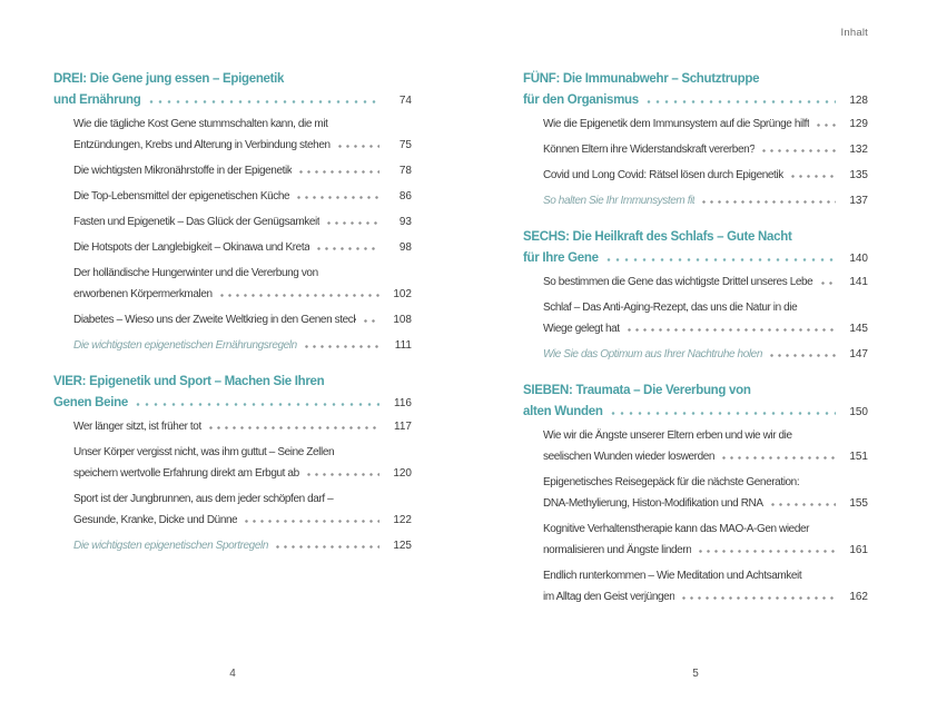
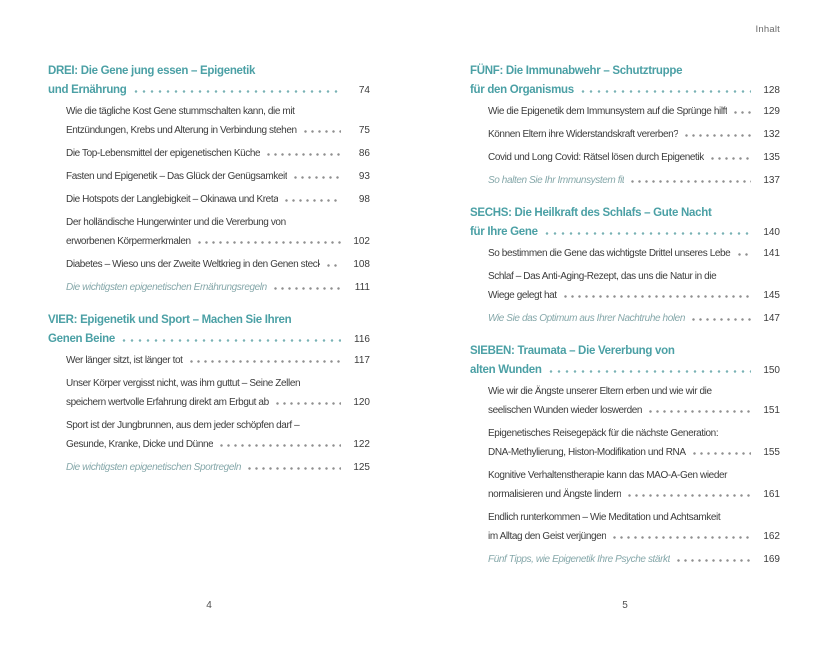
  Inhalt
  DREI: Die Gene jung essen – Epigenetik
  und Ernährung
  74
  Wie die tägliche Kost Gene stummschalten kann, die mit
  Entzündungen, Krebs und Alterung in Verbindung stehen
  75
- Die wichtigsten Mikronährstoffe in der Epigenetik
- 78
  Die Top-Lebensmittel der epigenetischen Küche
  86
  Fasten und Epigenetik – Das Glück der Genügsamkeit
  93
  Die Hotspots der Langlebigkeit – Okinawa und Kreta
  98
  Der holländische Hungerwinter und die Vererbung von
  erworbenen Körpermerkmalen
  102
  Diabetes – Wieso uns der Zweite Weltkrieg in den Genen steck
  108
  Die wichtigsten epigenetischen Ernährungsregeln
  111
  VIER: Epigenetik und Sport – Machen Sie Ihren
  Genen Beine
  116
- Wer länger sitzt, ist früher tot
+ Wer länger sitzt, ist länger tot
  117
  Unser Körper vergisst nicht, was ihm guttut – Seine Zellen
  speichern wertvolle Erfahrung direkt am Erbgut ab
  120
  Sport ist der Jungbrunnen, aus dem jeder schöpfen darf –
  Gesunde, Kranke, Dicke und Dünne
  122
  Die wichtigsten epigenetischen Sportregeln
  125
  FÜNF: Die Immunabwehr – Schutztruppe
  für den Organismus
  128
  Wie die Epigenetik dem Immunsystem auf die Sprünge hilft
  129
  Können Eltern ihre Widerstandskraft vererben?
  132
  Covid und Long Covid: Rätsel lösen durch Epigenetik
  135
  So halten Sie Ihr Immunsystem fit
  137
  SECHS: Die Heilkraft des Schlafs – Gute Nacht
  für Ihre Gene
  140
  So bestimmen die Gene das wichtigste Drittel unseres Lebe
  141
  Schlaf – Das Anti-Aging-Rezept, das uns die Natur in die
  Wiege gelegt hat
  145
  Wie Sie das Optimum aus Ihrer Nachtruhe holen
  147
  SIEBEN: Traumata – Die Vererbung von
  alten Wunden
  150
  Wie wir die Ängste unserer Eltern erben und wie wir die
  seelischen Wunden wieder loswerden
  151
  Epigenetisches Reisegepäck für die nächste Generation:
  DNA-Methylierung, Histon-Modifikation und RNA
  155
  Kognitive Verhaltenstherapie kann das MAO-A-Gen wieder
  normalisieren und Ängste lindern
  161
  Endlich runterkommen – Wie Meditation und Achtsamkeit
  im Alltag den Geist verjüngen
  162
+ Fünf Tipps, wie Epigenetik Ihre Psyche stärkt
+ 169
  4
  5
